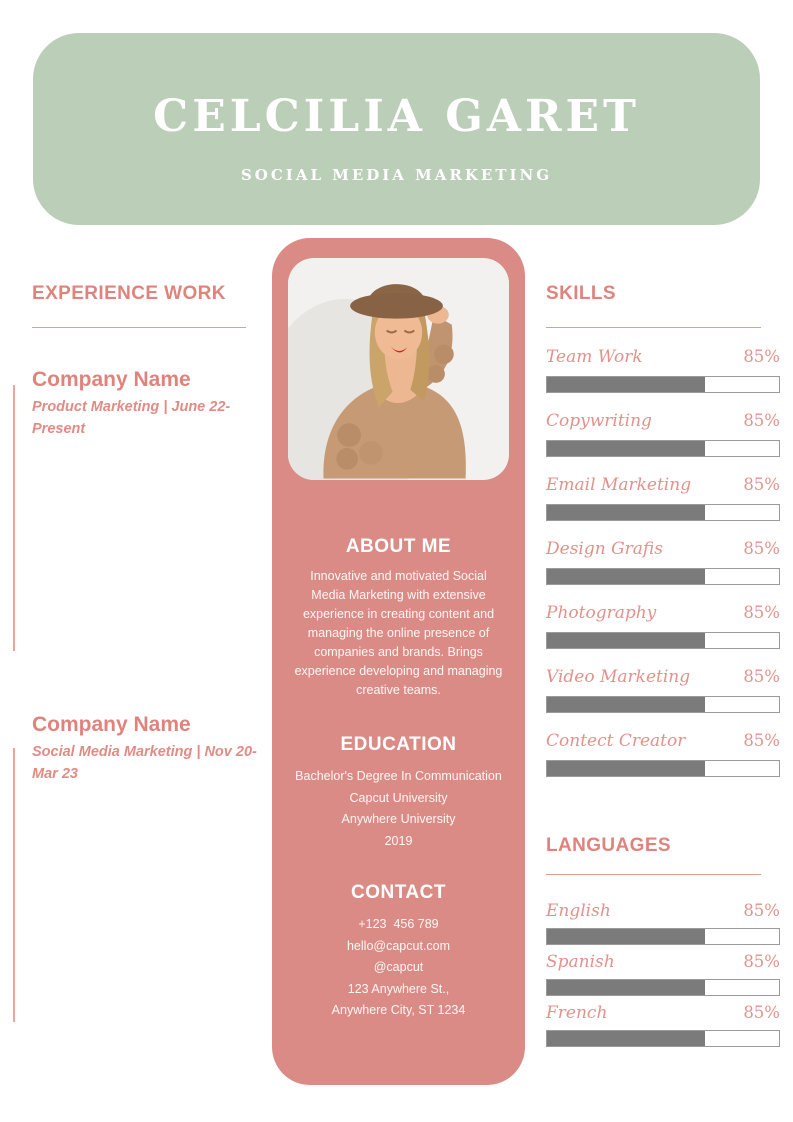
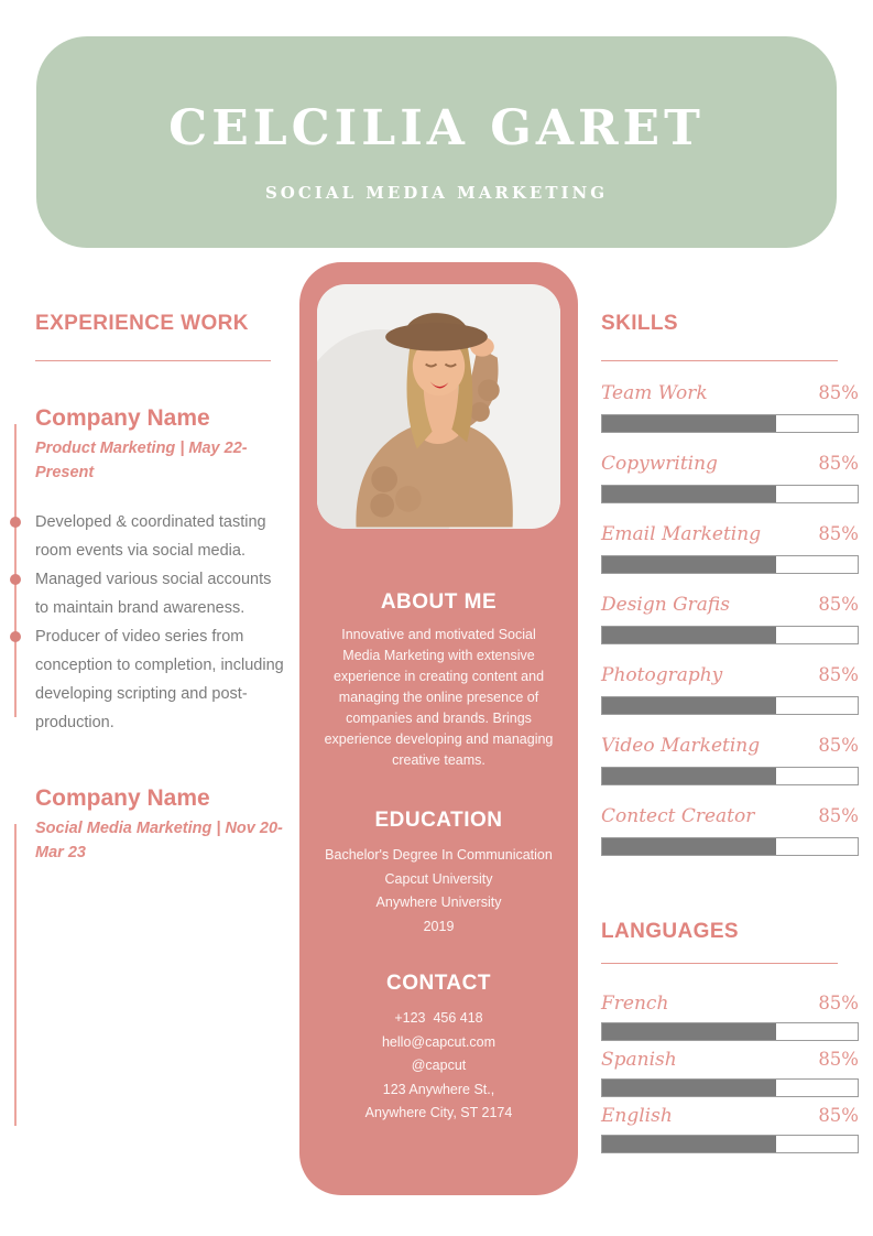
  CELCILIA GARET
  SOCIAL MEDIA MARKETING
  EXPERIENCE WORK
  Company Name
- Product Marketing | June 22-Present
+ Product Marketing | May 22-Present
+ Developed & coordinated tasting room events via social media.
+ Managed various social accounts to maintain brand awareness.
+ Producer of video series from conception to completion, including developing scripting and post-production.
  Company Name
  Social Media Marketing | Nov 20-Mar 23
  ABOUT ME
  Innovative and motivated Social Media Marketing with extensive experience in creating content and managing the online presence of companies and brands. Brings experience developing and managing creative teams.
  EDUCATION
  Bachelor's Degree In Communication
  Capcut University
  Anywhere University
  2019
  CONTACT
- +123 456 789
+ +123 456 418
  hello@capcut.com
  @capcut
  123 Anywhere St.,
- Anywhere City, ST 1234
+ Anywhere City, ST 2174
  SKILLS
  Team Work
  85%
  Copywriting
  85%
  Email Marketing
  85%
  Design Grafis
  85%
  Photography
  85%
  Video Marketing
  85%
  Contect Creator
  85%
  LANGUAGES
- English
+ French
  85%
  Spanish
  85%
- French
+ English
  85%
